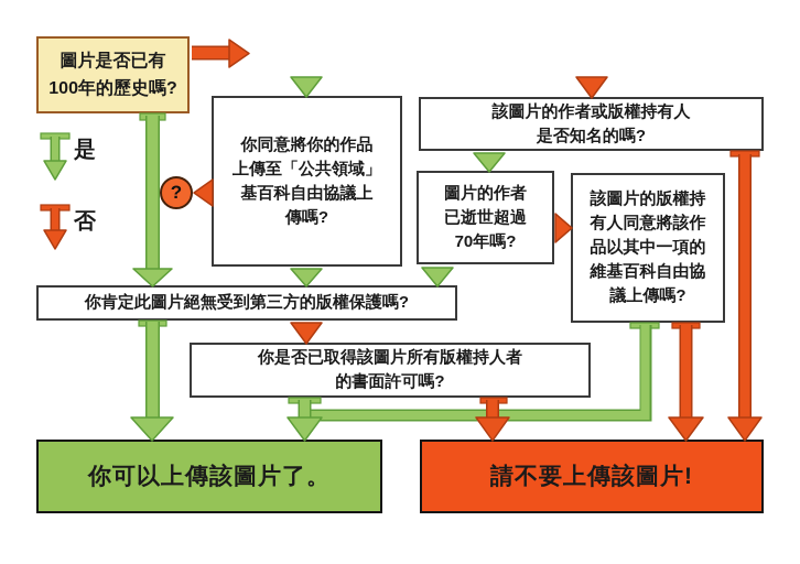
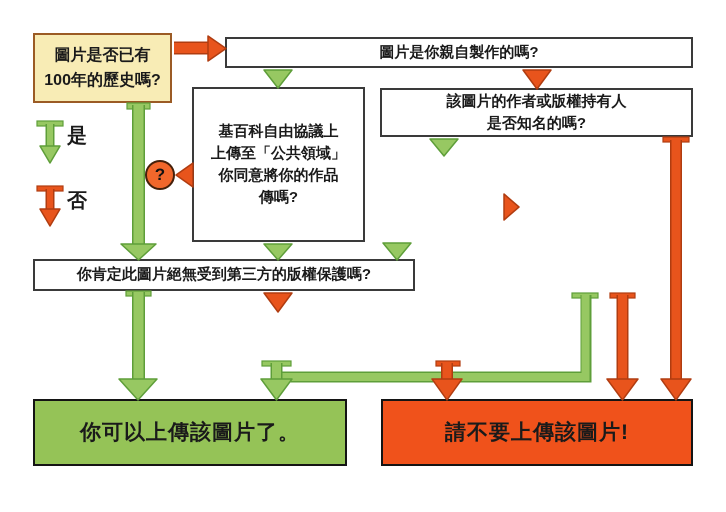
  圖片是否已有
  100年的歷史嗎?
+ 圖片是你親自製作的嗎?
- 你同意將你的作品
+ 基百科自由協議上
  上傳至「公共領域」
- 基百科自由協議上
+ 你同意將你的作品
  傳嗎?
  該圖片的作者或版權持有人
  是否知名的嗎?
- 圖片的作者
- 已逝世超過
- 70年嗎?
- 該圖片的版權持
- 有人同意將該作
- 品以其中一項的
- 維基百科自由協
- 議上傳嗎?
  你肯定此圖片絕無受到第三方的版權保護嗎?
- 你是否已取得該圖片所有版權持人者
- 的書面許可嗎?
  你可以上傳該圖片了。
  請不要上傳該圖片!
  是
  否
  ?
